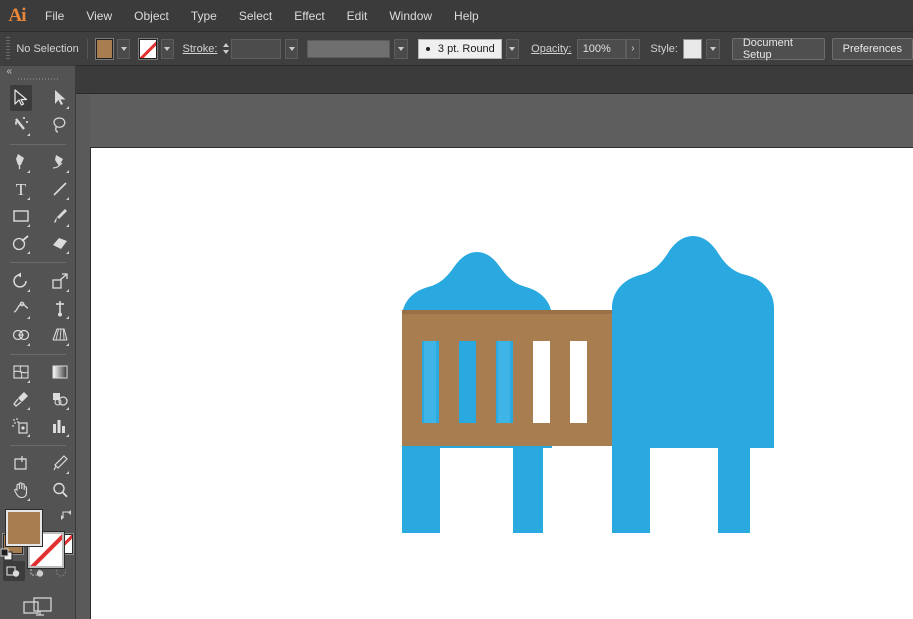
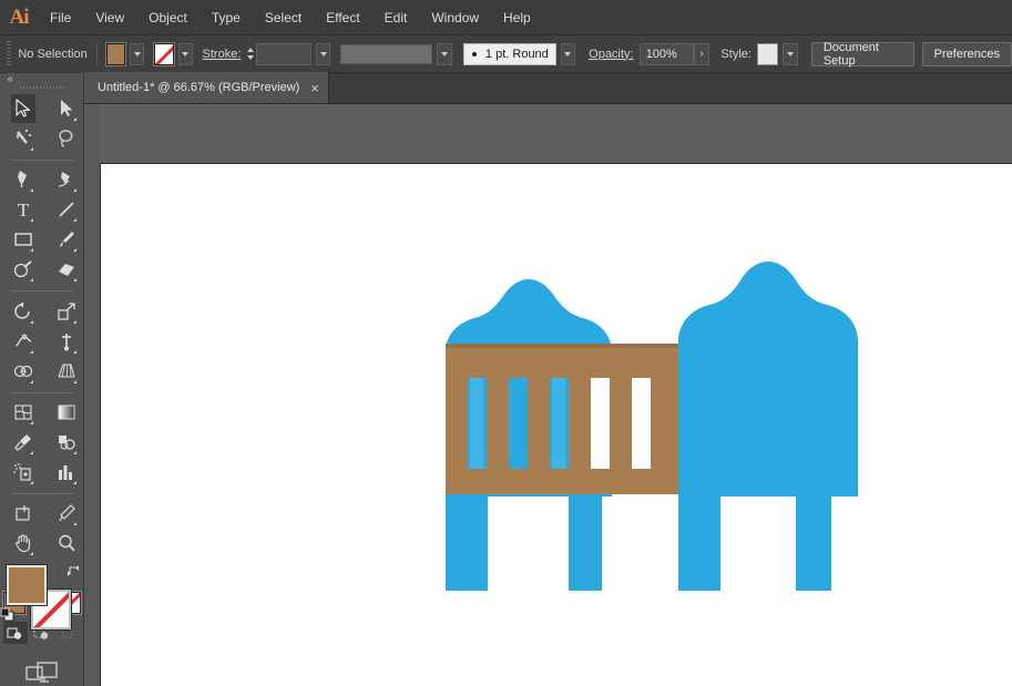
  Ai
  File
  View
  Object
  Type
  Select
  Effect
  Edit
  Window
  Help
  No Selection
  Stroke:
- 3 pt. Round
+ 1 pt. Round
  Opacity:
  100%
  ›
  Style:
  Document Setup
  Preferences
+ Untitled-1* @ 66.67% (RGB/Preview)
+ ×
  «
  T
